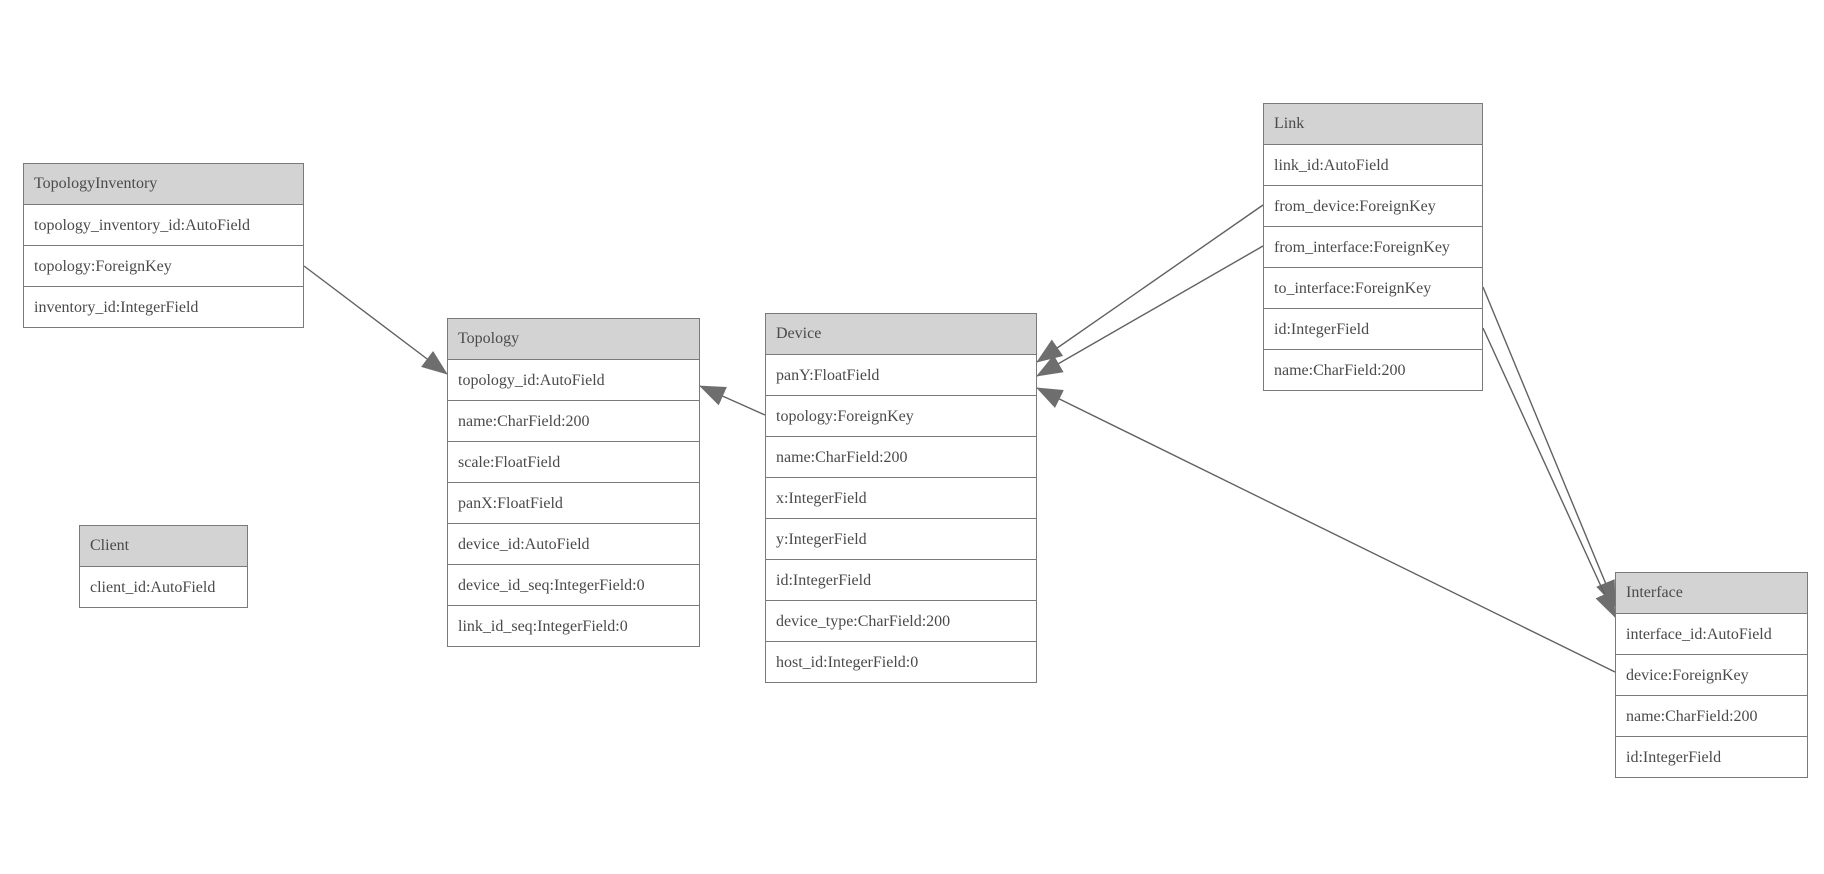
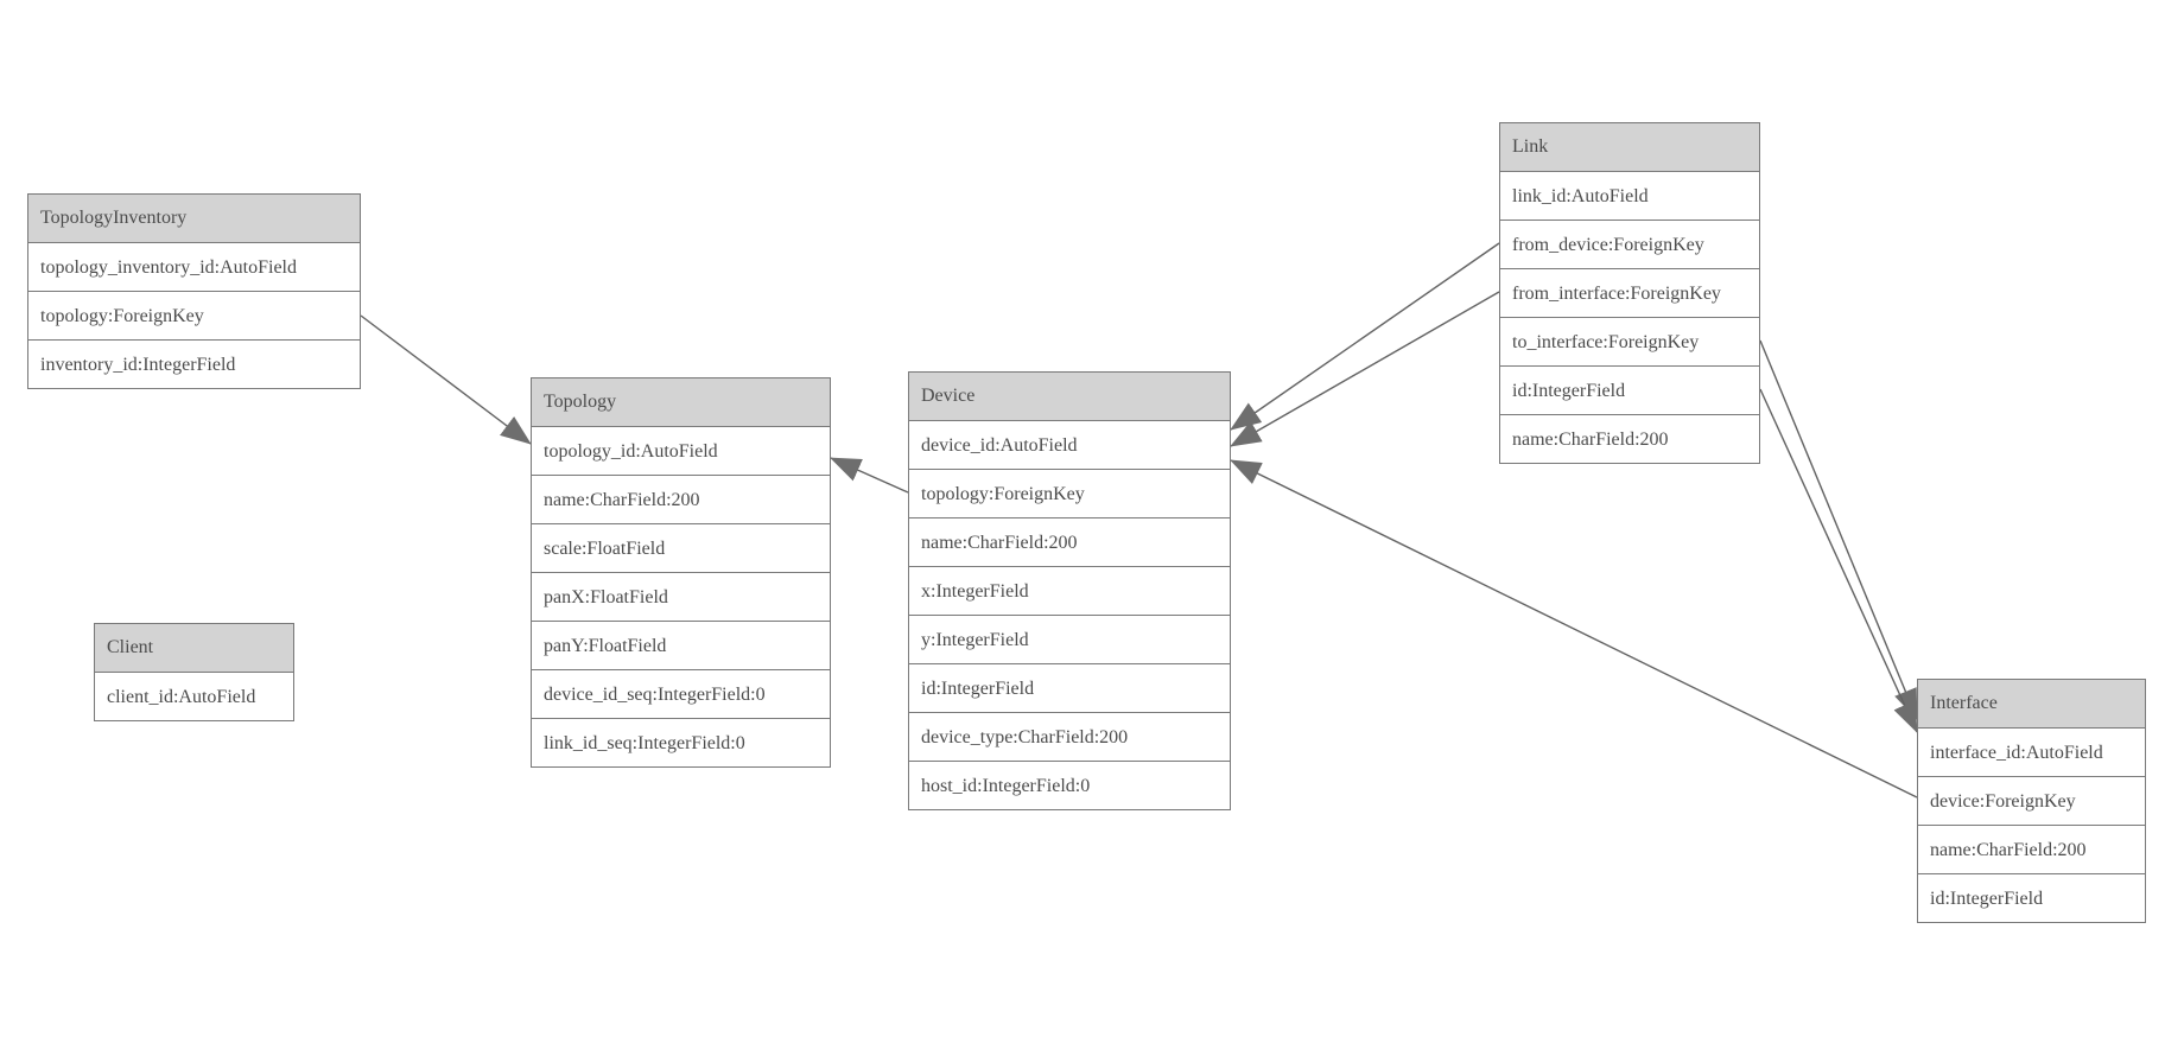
  TopologyInventory
  topology_inventory_id:AutoField
  topology:ForeignKey
  inventory_id:IntegerField
  Topology
  topology_id:AutoField
  name:CharField:200
  scale:FloatField
  panX:FloatField
- device_id:AutoField
+ panY:FloatField
  device_id_seq:IntegerField:0
  link_id_seq:IntegerField:0
  Client
  client_id:AutoField
  Device
- panY:FloatField
+ device_id:AutoField
  topology:ForeignKey
  name:CharField:200
  x:IntegerField
  y:IntegerField
  id:IntegerField
  device_type:CharField:200
  host_id:IntegerField:0
  Link
  link_id:AutoField
  from_device:ForeignKey
  from_interface:ForeignKey
  to_interface:ForeignKey
  id:IntegerField
  name:CharField:200
  Interface
  interface_id:AutoField
  device:ForeignKey
  name:CharField:200
  id:IntegerField
